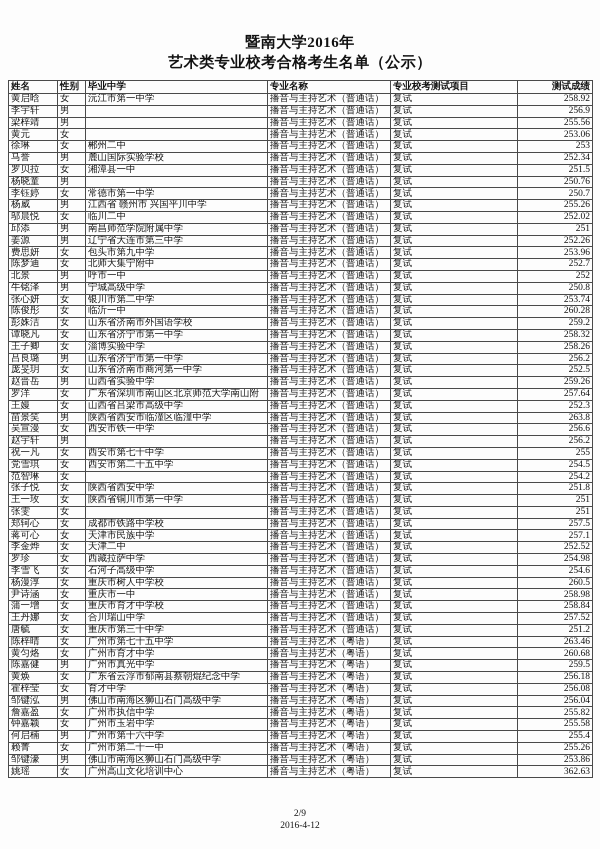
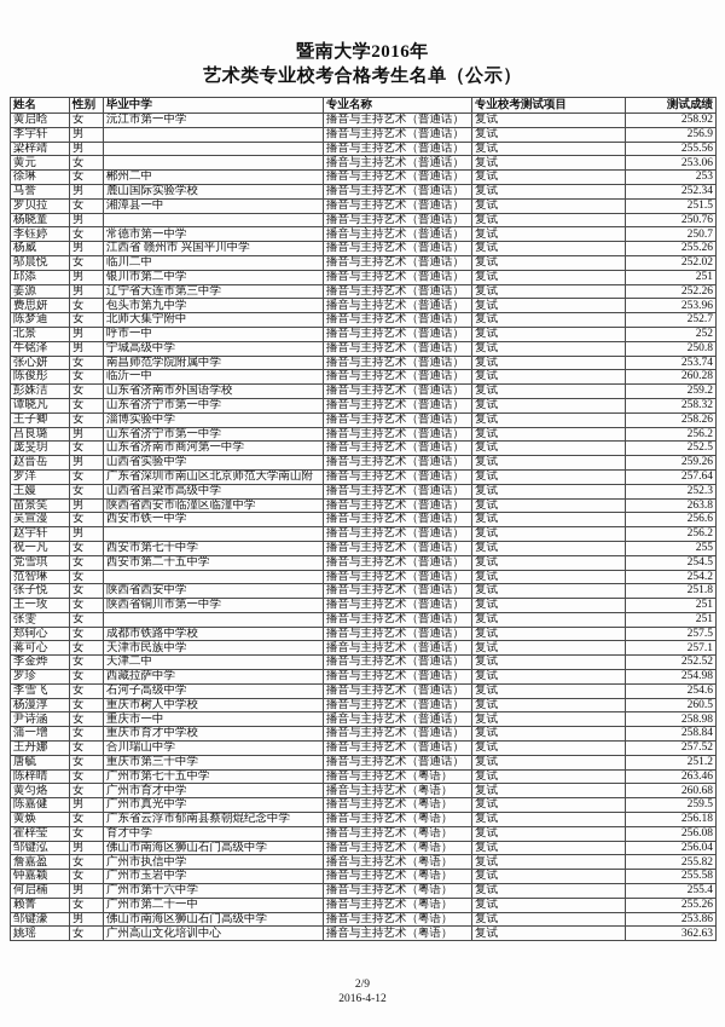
  暨南大学2016年
  艺术类专业校考合格考生名单（公示）
  姓名	性别	毕业中学	专业名称	专业校考测试项目	测试成绩
  黄启晗	女	沅江市第一中学	播音与主持艺术（普通话）	复试	258.92
  李宇轩	男		播音与主持艺术（普通话）	复试	256.9
  梁梓靖	男		播音与主持艺术（普通话）	复试	255.56
  黄元	女		播音与主持艺术（普通话）	复试	253.06
  徐琳	女	郴州二中	播音与主持艺术（普通话）	复试	253
  马誉	男	麓山国际实验学校	播音与主持艺术（普通话）	复试	252.34
  罗贝拉	女	湘潭县一中	播音与主持艺术（普通话）	复试	251.5
  杨晓童	男		播音与主持艺术（普通话）	复试	250.76
  李钰婷	女	常德市第一中学	播音与主持艺术（普通话）	复试	250.7
  杨威	男	江西省 赣州市 兴国平川中学	播音与主持艺术（普通话）	复试	255.26
  邬晨悦	女	临川二中	播音与主持艺术（普通话）	复试	252.02
- 邱添	男	南昌师范学院附属中学	播音与主持艺术（普通话）	复试	251
+ 邱添	男	银川市第二中学	播音与主持艺术（普通话）	复试	251
  姜源	男	辽宁省大连市第三中学	播音与主持艺术（普通话）	复试	252.26
  费思妍	女	包头市第九中学	播音与主持艺术（普通话）	复试	253.96
  陈梦迪	女	北师大集宁附中	播音与主持艺术（普通话）	复试	252.7
  北景	男	呼市一中	播音与主持艺术（普通话）	复试	252
  牛铭泽	男	宁城高级中学	播音与主持艺术（普通话）	复试	250.8
- 张心妍	女	银川市第二中学	播音与主持艺术（普通话）	复试	253.74
+ 张心妍	女	南昌师范学院附属中学	播音与主持艺术（普通话）	复试	253.74
  陈俊彤	女	临沂一中	播音与主持艺术（普通话）	复试	260.28
  彭姝洁	女	山东省济南市外国语学校	播音与主持艺术（普通话）	复试	259.2
  谭晓凡	女	山东省济宁市第一中学	播音与主持艺术（普通话）	复试	258.32
  王子卿	女	淄博实验中学	播音与主持艺术（普通话）	复试	258.26
  吕良璐	男	山东省济宁市第一中学	播音与主持艺术（普通话）	复试	256.2
  庞旻玥	女	山东省济南市商河第一中学	播音与主持艺术（普通话）	复试	252.5
  赵晋岳	男	山西省实验中学	播音与主持艺术（普通话）	复试	259.26
  罗洋	女	广东省深圳市南山区北京师范大学南山附	播音与主持艺术（普通话）	复试	257.64
  王嫚	女	山西省吕梁市高级中学	播音与主持艺术（普通话）	复试	252.3
  苗景笑	男	陕西省西安市临潼区临潼中学	播音与主持艺术（普通话）	复试	263.8
  吴宣漫	女	西安市铁一中学	播音与主持艺术（普通话）	复试	256.6
  赵宇轩	男		播音与主持艺术（普通话）	复试	256.2
  祝一凡	女	西安市第七十中学	播音与主持艺术（普通话）	复试	255
  党雪琪	女	西安市第二十五中学	播音与主持艺术（普通话）	复试	254.5
  范智琳	女		播音与主持艺术（普通话）	复试	254.2
  张子悦	女	陕西省西安中学	播音与主持艺术（普通话）	复试	251.8
  王一玫	女	陕西省铜川市第一中学	播音与主持艺术（普通话）	复试	251
  张雯	女		播音与主持艺术（普通话）	复试	251
  郑轲心	女	成都市铁路中学校	播音与主持艺术（普通话）	复试	257.5
  蒋可心	女	天津市民族中学	播音与主持艺术（普通话）	复试	257.1
  李金烨	女	天津二中	播音与主持艺术（普通话）	复试	252.52
  罗珍	女	西藏拉萨中学	播音与主持艺术（普通话）	复试	254.98
  李雪飞	女	石河子高级中学	播音与主持艺术（普通话）	复试	254.6
  杨漫淳	女	重庆市树人中学校	播音与主持艺术（普通话）	复试	260.5
  尹诗涵	女	重庆市一中	播音与主持艺术（普通话）	复试	258.98
  蒲一增	女	重庆市育才中学校	播音与主持艺术（普通话）	复试	258.84
  王丹娜	女	合川瑞山中学	播音与主持艺术（普通话）	复试	257.52
  唐毓	女	重庆市第三十中学	播音与主持艺术（普通话）	复试	251.2
  陈梓晴	女	广州市第七十五中学	播音与主持艺术（粤语）	复试	263.46
  黄匀烙	女	广州市育才中学	播音与主持艺术（粤语）	复试	260.68
  陈嘉健	男	广州市真光中学	播音与主持艺术（粤语）	复试	259.5
  黄焕	女	广东省云浮市郁南县蔡朝焜纪念中学	播音与主持艺术（粤语）	复试	256.18
  霍梓莹	女	育才中学	播音与主持艺术（粤语）	复试	256.08
  邹键泓	男	佛山市南海区狮山石门高级中学	播音与主持艺术（粤语）	复试	256.04
  詹嘉盈	女	广州市执信中学	播音与主持艺术（粤语）	复试	255.82
  钟嘉颖	女	广州市玉岩中学	播音与主持艺术（粤语）	复试	255.58
  何启楠	男	广州市第十六中学	播音与主持艺术（粤语）	复试	255.4
  赖菁	女	广州市第二十一中	播音与主持艺术（粤语）	复试	255.26
  邹键濠	男	佛山市南海区狮山石门高级中学	播音与主持艺术（粤语）	复试	253.86
  姚瑶	女	广州高山文化培训中心	播音与主持艺术（粤语）	复试	362.63
  2/9
  2016-4-12
